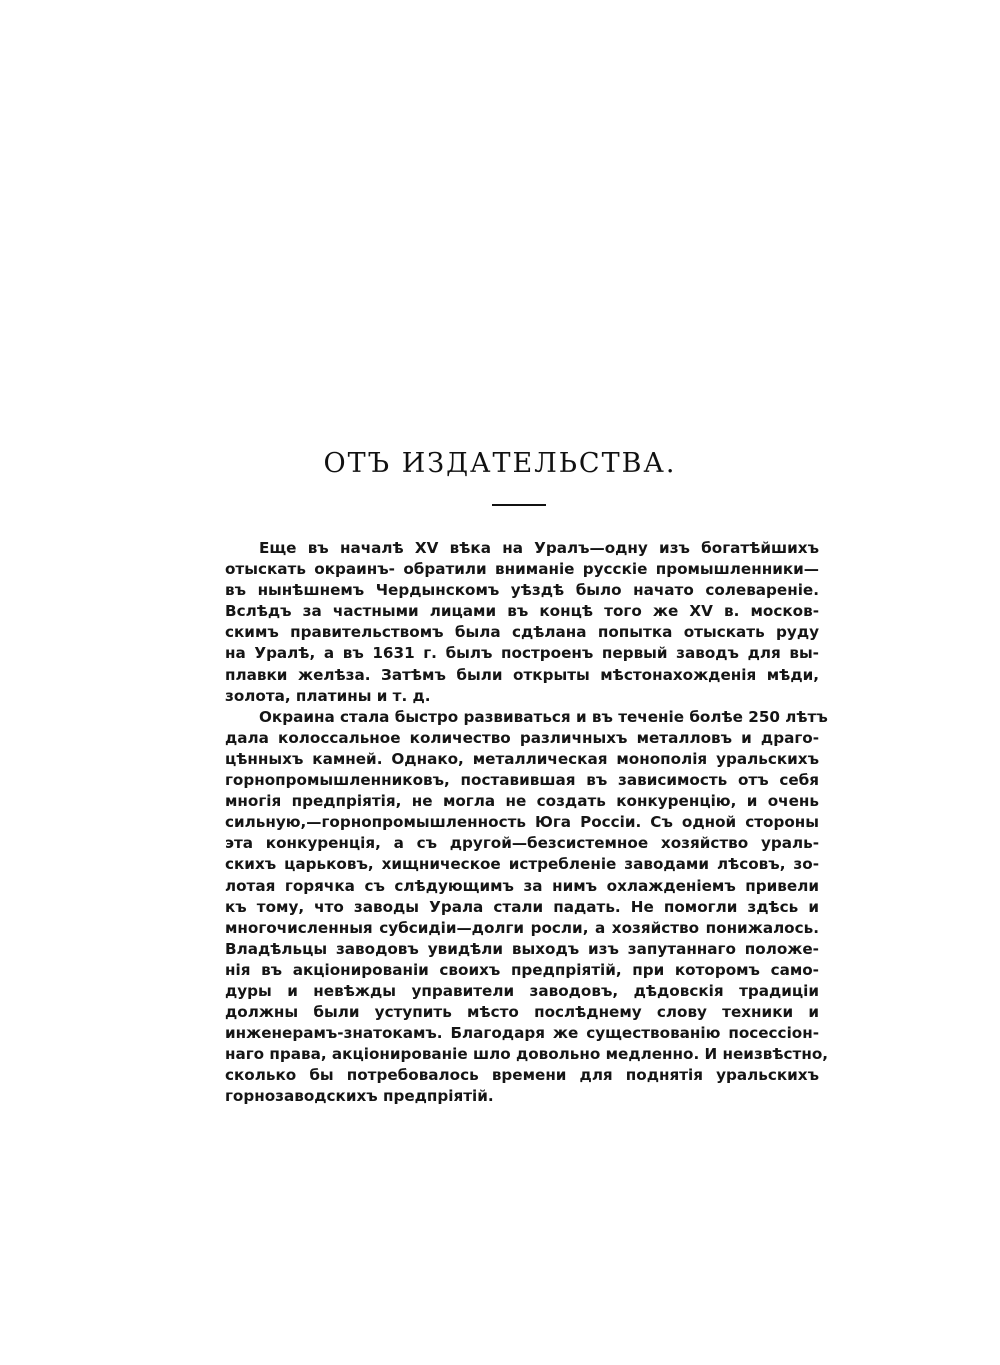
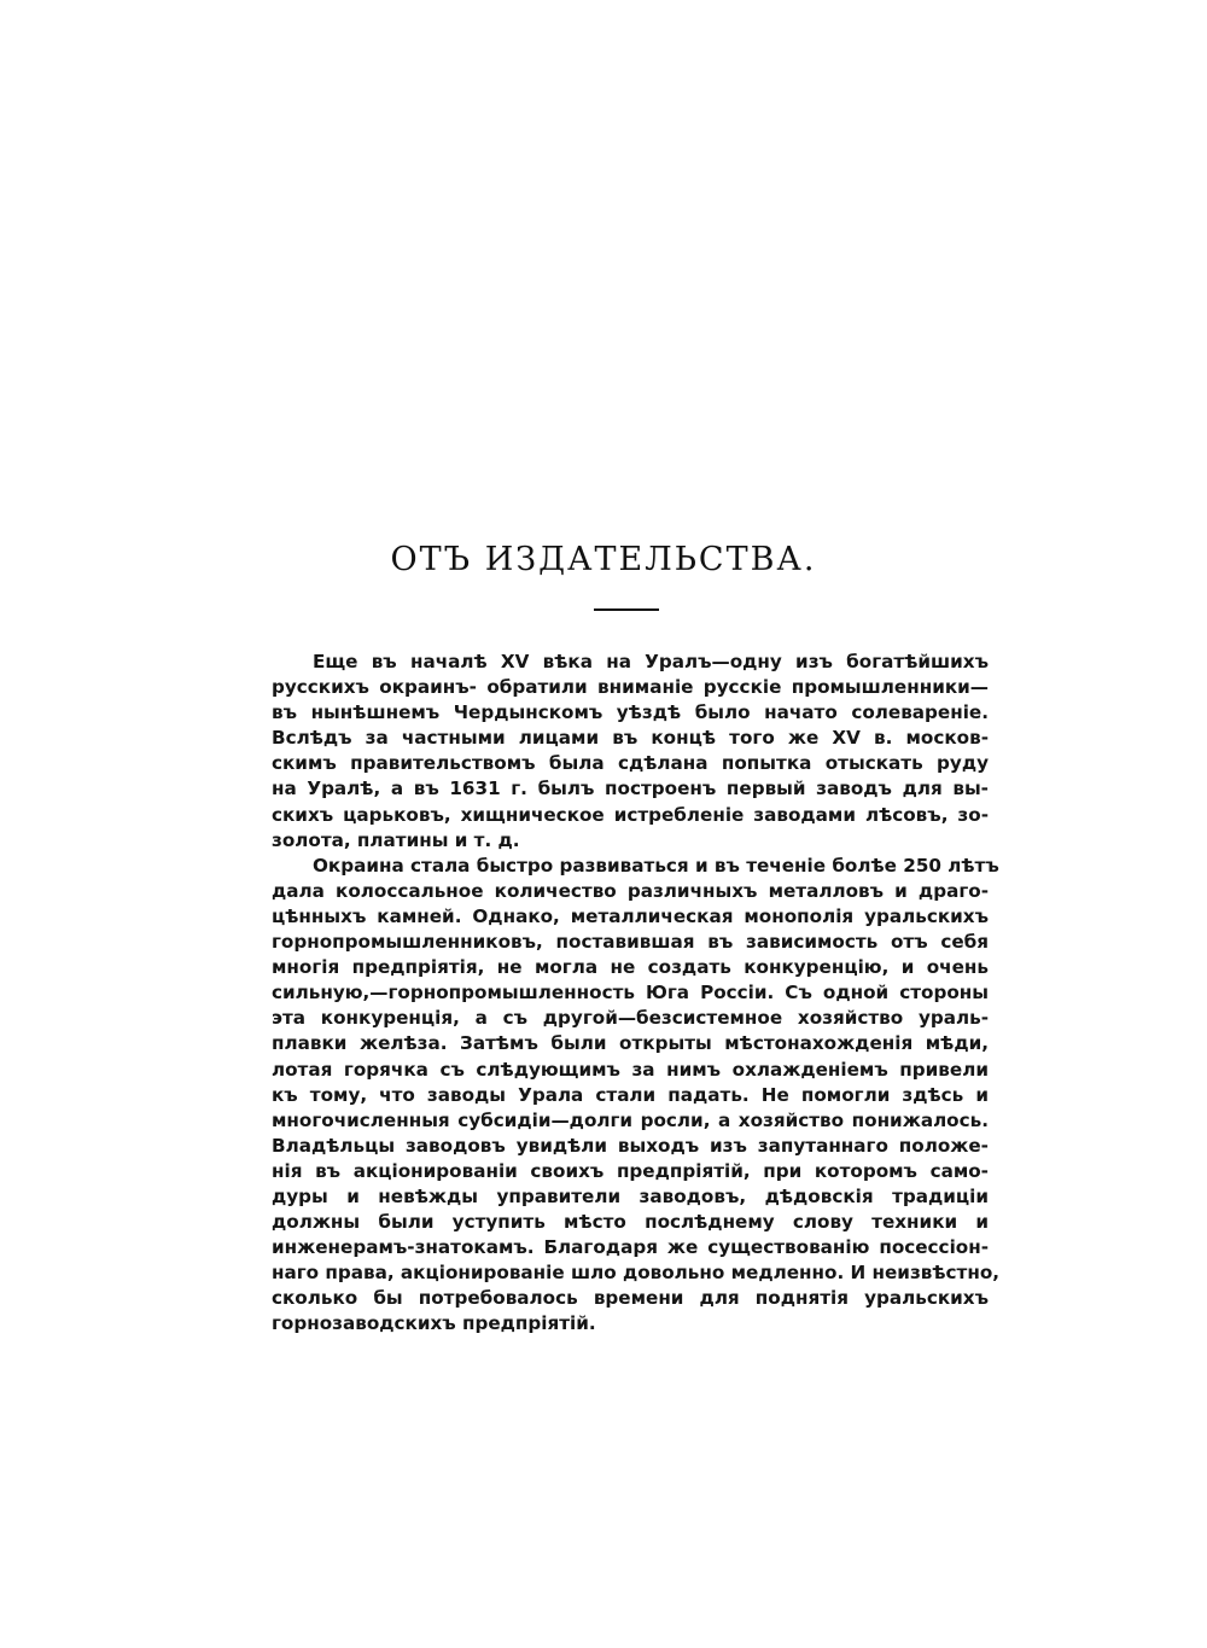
  ОТЪ ИЗДАТЕЛЬСТВА.
  Еще въ началѣ XV вѣка на Уралъ—одну изъ богатѣйшихъ
- отыскать окраинъ- обратили вниманіе русскіе промышленники—
+ русскихъ окраинъ- обратили вниманіе русскіе промышленники—
  въ нынѣшнемъ Чердынскомъ уѣздѣ было начато солевареніе.
  Вслѣдъ за частными лицами въ концѣ того же XV в. москов-
  скимъ правительствомъ была сдѣлана попытка отыскать руду
  на Уралѣ, а въ 1631 г. былъ построенъ первый заводъ для вы-
- плавки желѣза. Затѣмъ были открыты мѣстонахожденія мѣди,
+ скихъ царьковъ, хищническое истребленіе заводами лѣсовъ, зо-
  золота, платины и т. д.
  Окраина стала быстро развиваться и въ теченіе болѣе 250 лѣтъ
  дала колоссальное количество различныхъ металловъ и драго-
  цѣнныхъ камней. Однако, металлическая монополія уральскихъ
  горнопромышленниковъ, поставившая въ зависимость отъ себя
  многія предпріятія, не могла не создать конкуренцію, и очень
  сильную,—горнопромышленность Юга Россіи. Съ одной стороны
  эта конкуренція, а съ другой—безсистемное хозяйство ураль-
- скихъ царьковъ, хищническое истребленіе заводами лѣсовъ, зо-
+ плавки желѣза. Затѣмъ были открыты мѣстонахожденія мѣди,
  лотая горячка съ слѣдующимъ за нимъ охлажденіемъ привели
  къ тому, что заводы Урала стали падать. Не помогли здѣсь и
  многочисленныя субсидіи—долги росли, а хозяйство понижалось.
  Владѣльцы заводовъ увидѣли выходъ изъ запутаннаго положе-
  нія въ акціонированіи своихъ предпріятій, при которомъ само-
  дуры и невѣжды управители заводовъ, дѣдовскія традиціи
  должны были уступить мѣсто послѣднему слову техники и
  инженерамъ-знатокамъ. Благодаря же существованію посессіон-
  наго права, акціонированіе шло довольно медленно. И неизвѣстно,
  сколько бы потребовалось времени для поднятія уральскихъ
  горнозаводскихъ предпріятій.
